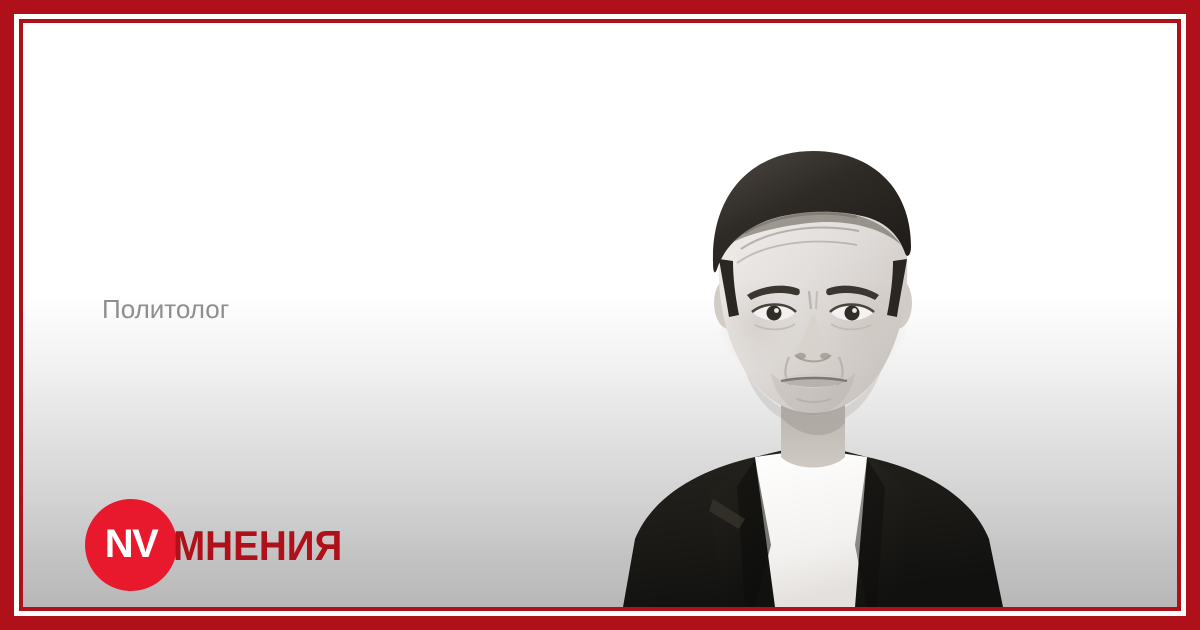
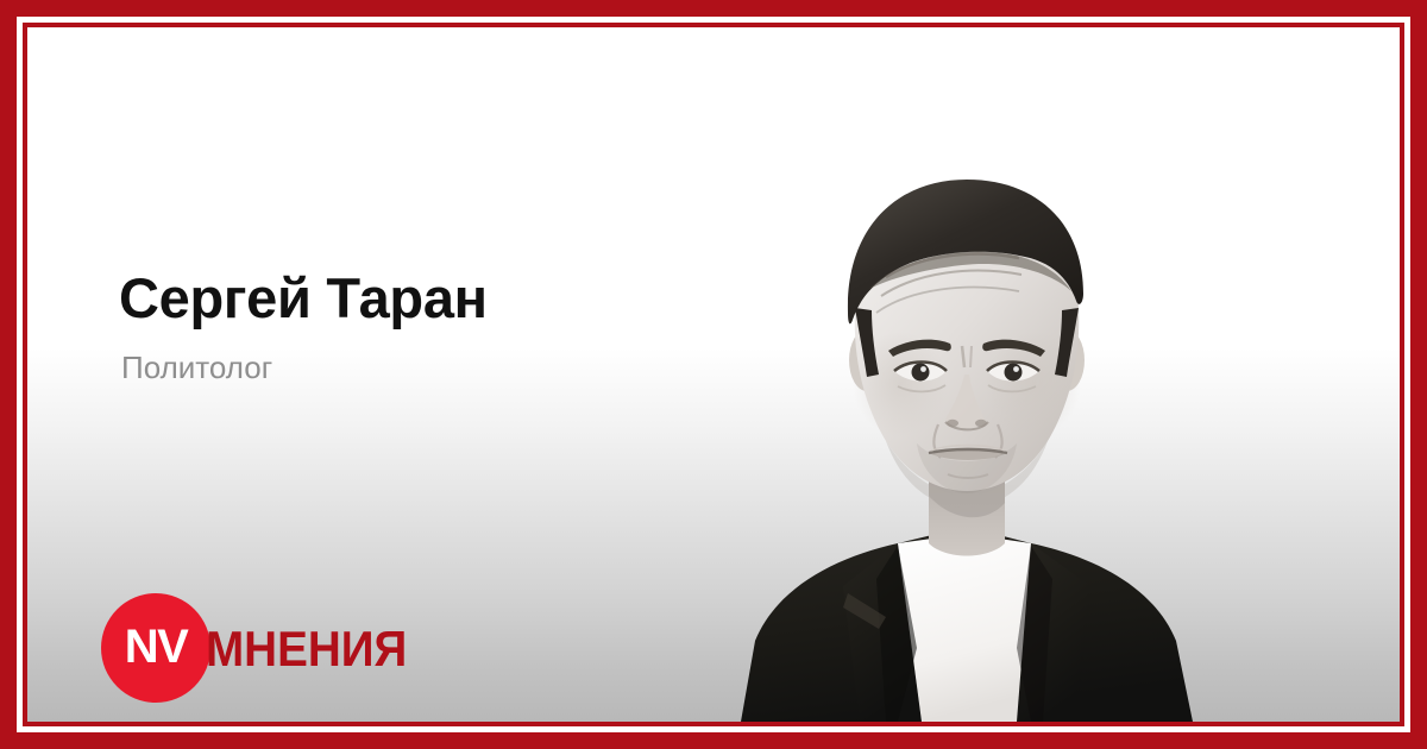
+ Сергей Таран
  Политолог
  NV
  МНЕНИЯ
